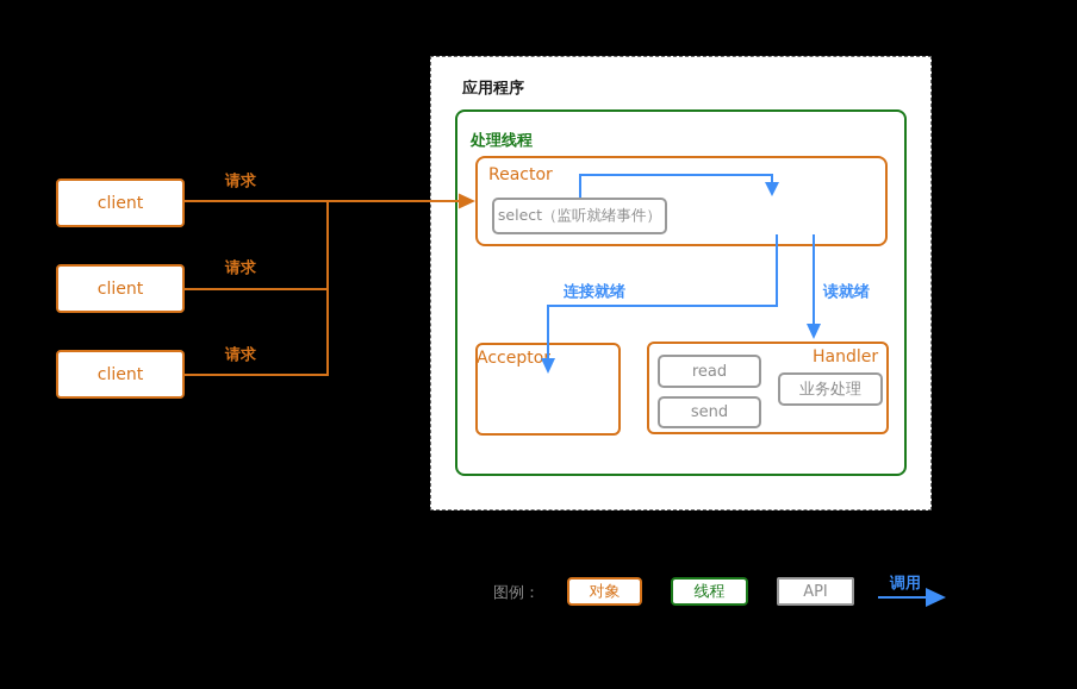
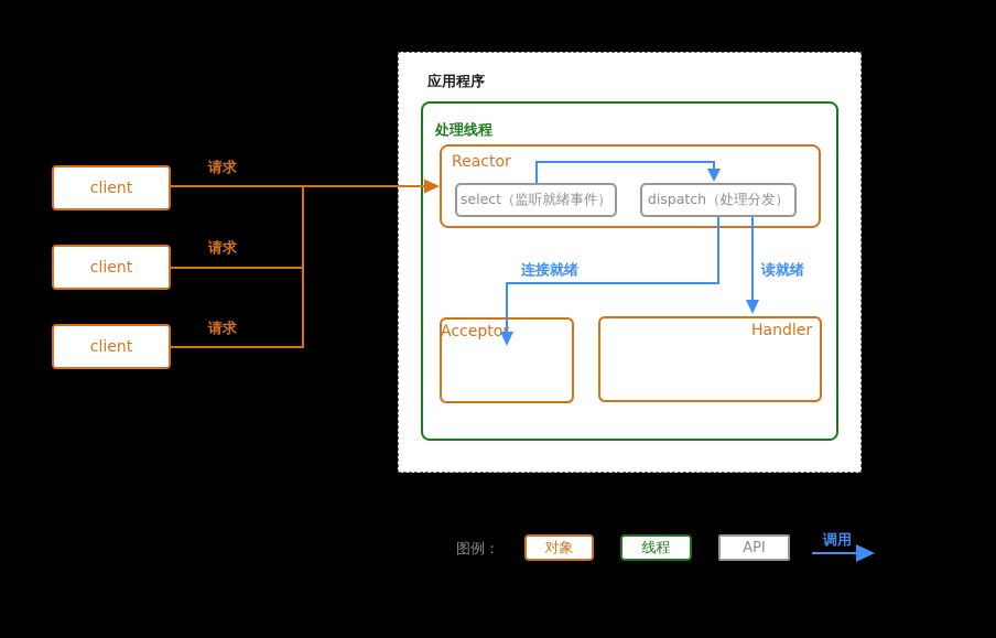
  client
  client
  client
  请求
  请求
  请求
  应用程序
  处理线程
  Reactor
  select（监听就绪事件）
+ dispatch（处理分发）
  连接就绪
  读就绪
  Accepto
  Handler
- read
- send
- 业务处理
  图例：
  对象
  线程
  API
  调用
